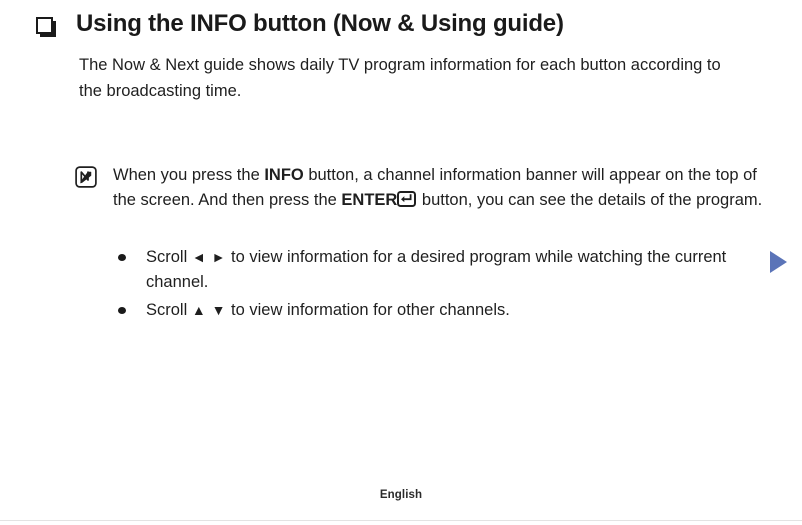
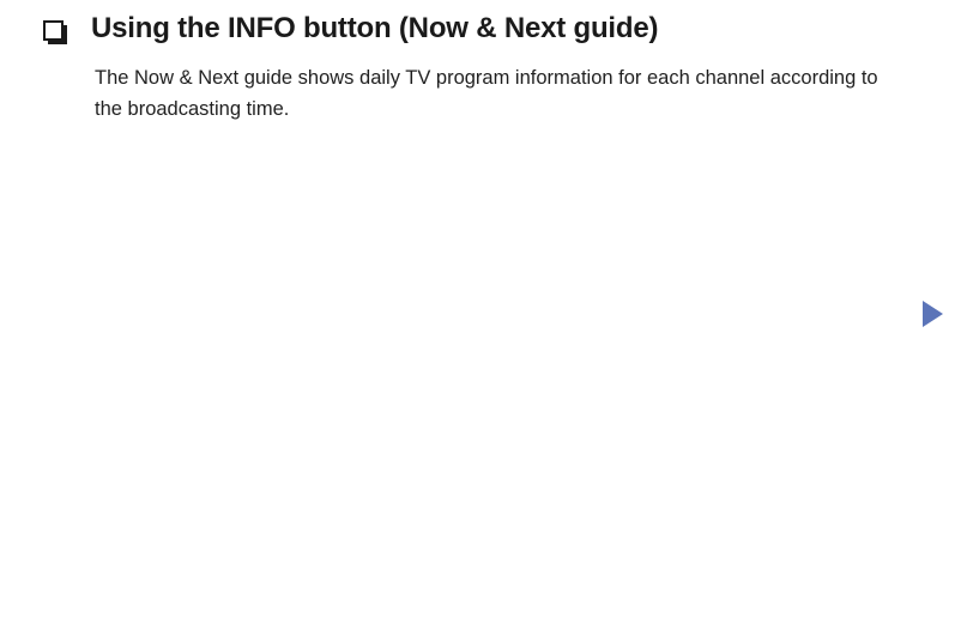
- Using the INFO button (Now & Using guide)
+ Using the INFO button (Now & Next guide)
- The Now & Next guide shows daily TV program information for each button according to the broadcasting time.
+ The Now & Next guide shows daily TV program information for each channel according to the broadcasting time.
- When you press the INFO button, a channel information banner will appear on the top of the screen. And then press the ENTER button, you can see the details of the program.
- Scroll ◄ ► to view information for a desired program while watching the current channel.
- Scroll ▲ ▼ to view information for other channels.
- English
